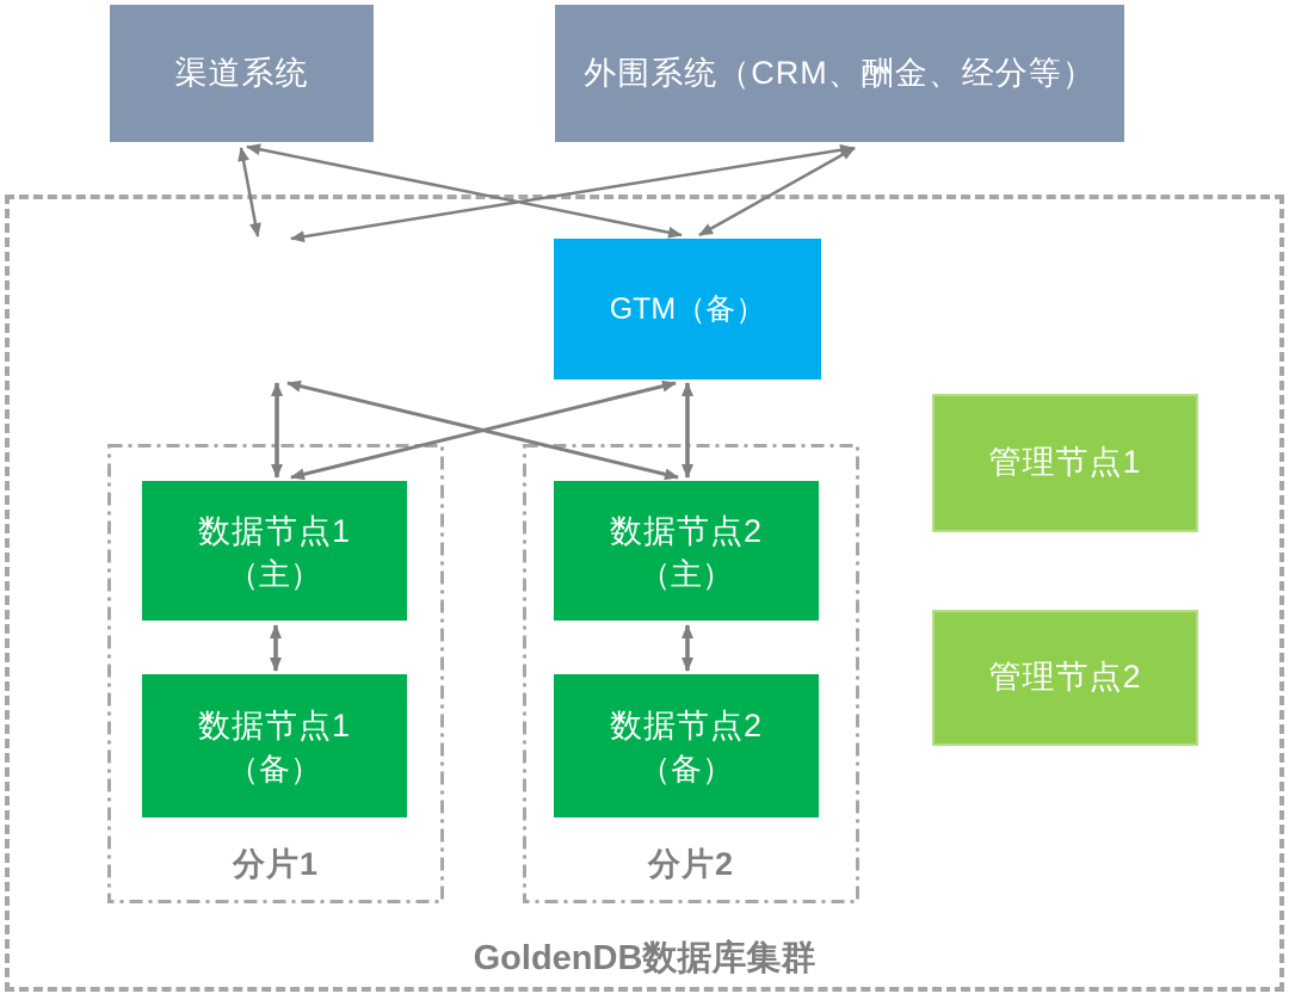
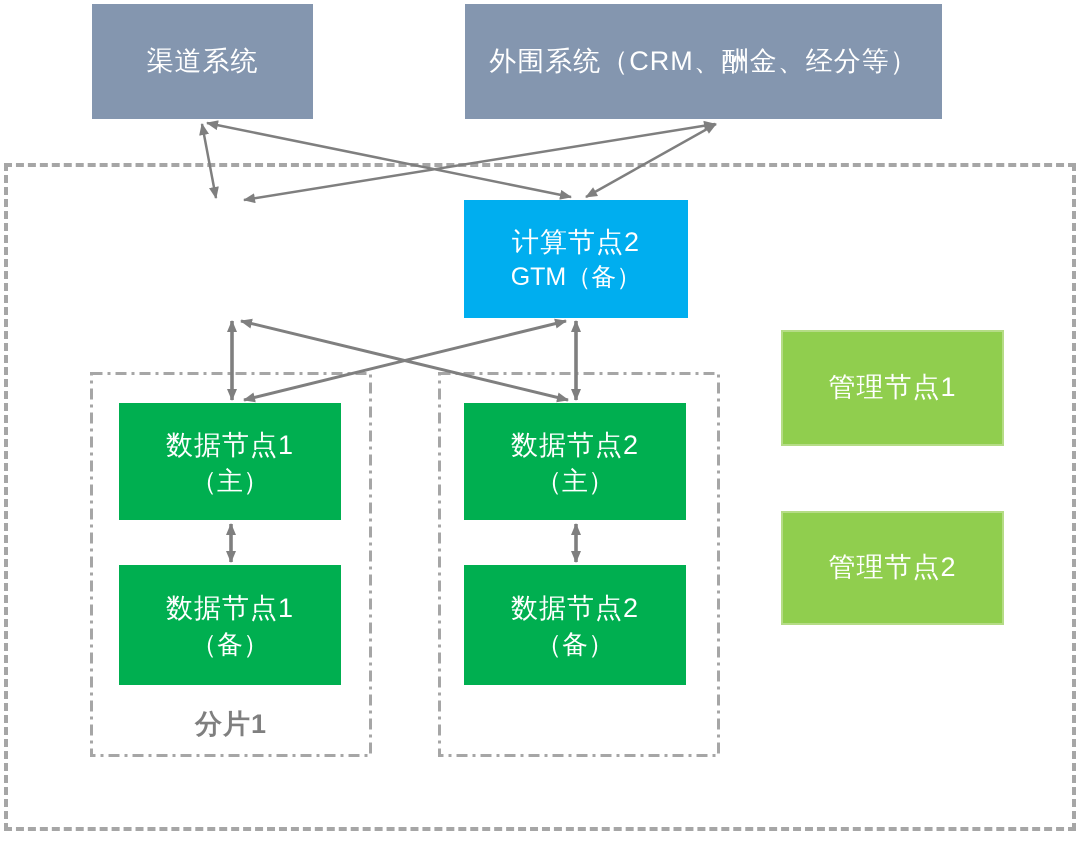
  渠道系统
  外围系统（CRM、酬金、经分等）
+ 计算节点2
  GTM（备）
  数据节点1
  （主）
  数据节点1
  （备）
  数据节点2
  （主）
  数据节点2
  （备）
  管理节点1
  管理节点2
  分片1
- 分片2
- GoldenDB数据库集群
